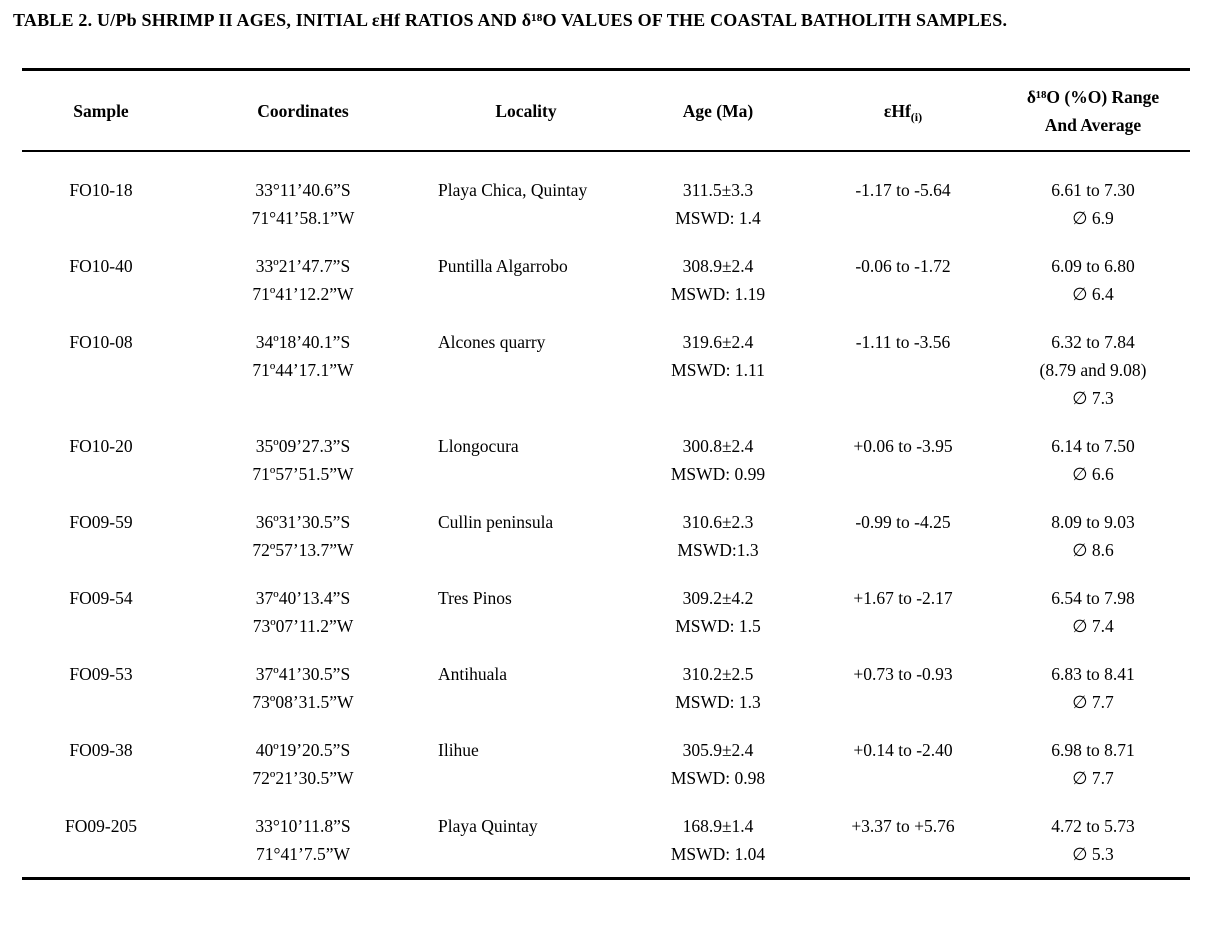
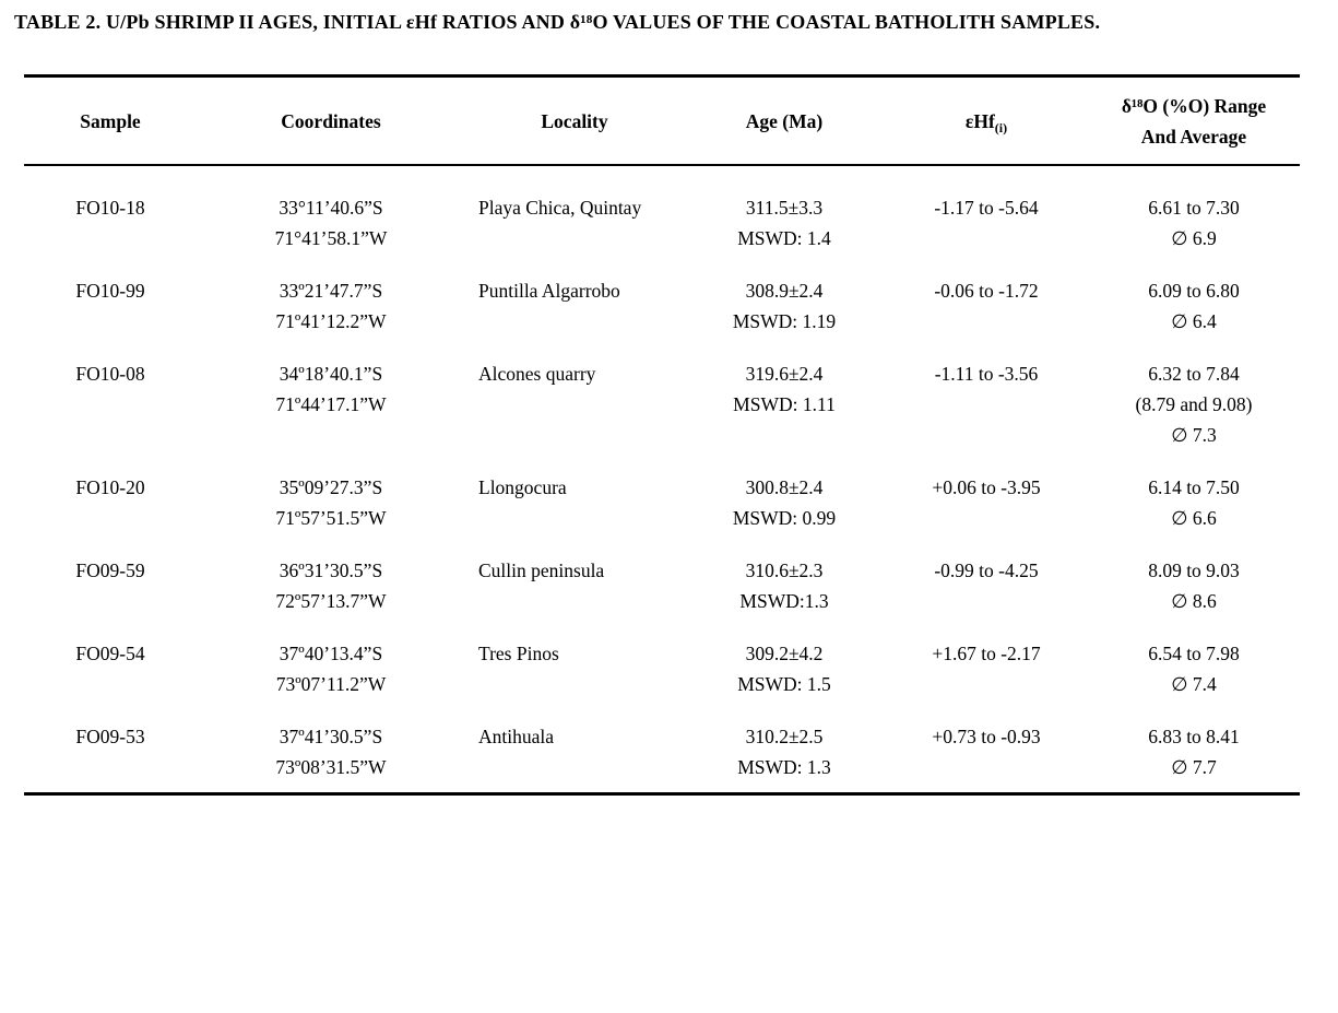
  TABLE 2. U/Pb SHRIMP II AGES, INITIAL εHf RATIOS AND δ¹⁸O VALUES OF THE COASTAL BATHOLITH SAMPLES.
  Sample	Coordinates	Locality	Age (Ma)	εHf(i)	δ¹⁸O (%O) Range And Average
  FO10-18	33°11’40.6”S 71°41’58.1”W	Playa Chica, Quintay	311.5±3.3 MSWD: 1.4	-1.17 to -5.64	6.61 to 7.30 ∅ 6.9
- FO10-40	33º21’47.7”S 71º41’12.2”W	Puntilla Algarrobo	308.9±2.4 MSWD: 1.19	-0.06 to -1.72	6.09 to 6.80 ∅ 6.4
+ FO10-99	33º21’47.7”S 71º41’12.2”W	Puntilla Algarrobo	308.9±2.4 MSWD: 1.19	-0.06 to -1.72	6.09 to 6.80 ∅ 6.4
  FO10-08	34º18’40.1”S 71º44’17.1”W	Alcones quarry	319.6±2.4 MSWD: 1.11	-1.11 to -3.56	6.32 to 7.84 (8.79 and 9.08) ∅ 7.3
  FO10-20	35º09’27.3”S 71º57’51.5”W	Llongocura	300.8±2.4 MSWD: 0.99	+0.06 to -3.95	6.14 to 7.50 ∅ 6.6
  FO09-59	36º31’30.5”S 72º57’13.7”W	Cullin peninsula	310.6±2.3 MSWD:1.3	-0.99 to -4.25	8.09 to 9.03 ∅ 8.6
  FO09-54	37º40’13.4”S 73º07’11.2”W	Tres Pinos	309.2±4.2 MSWD: 1.5	+1.67 to -2.17	6.54 to 7.98 ∅ 7.4
  FO09-53	37º41’30.5”S 73º08’31.5”W	Antihuala	310.2±2.5 MSWD: 1.3	+0.73 to -0.93	6.83 to 8.41 ∅ 7.7
- FO09-38	40º19’20.5”S 72º21’30.5”W	Ilihue	305.9±2.4 MSWD: 0.98	+0.14 to -2.40	6.98 to 8.71 ∅ 7.7
- FO09-205	33°10’11.8”S 71°41’7.5”W	Playa Quintay	168.9±1.4 MSWD: 1.04	+3.37 to +5.76	4.72 to 5.73 ∅ 5.3
